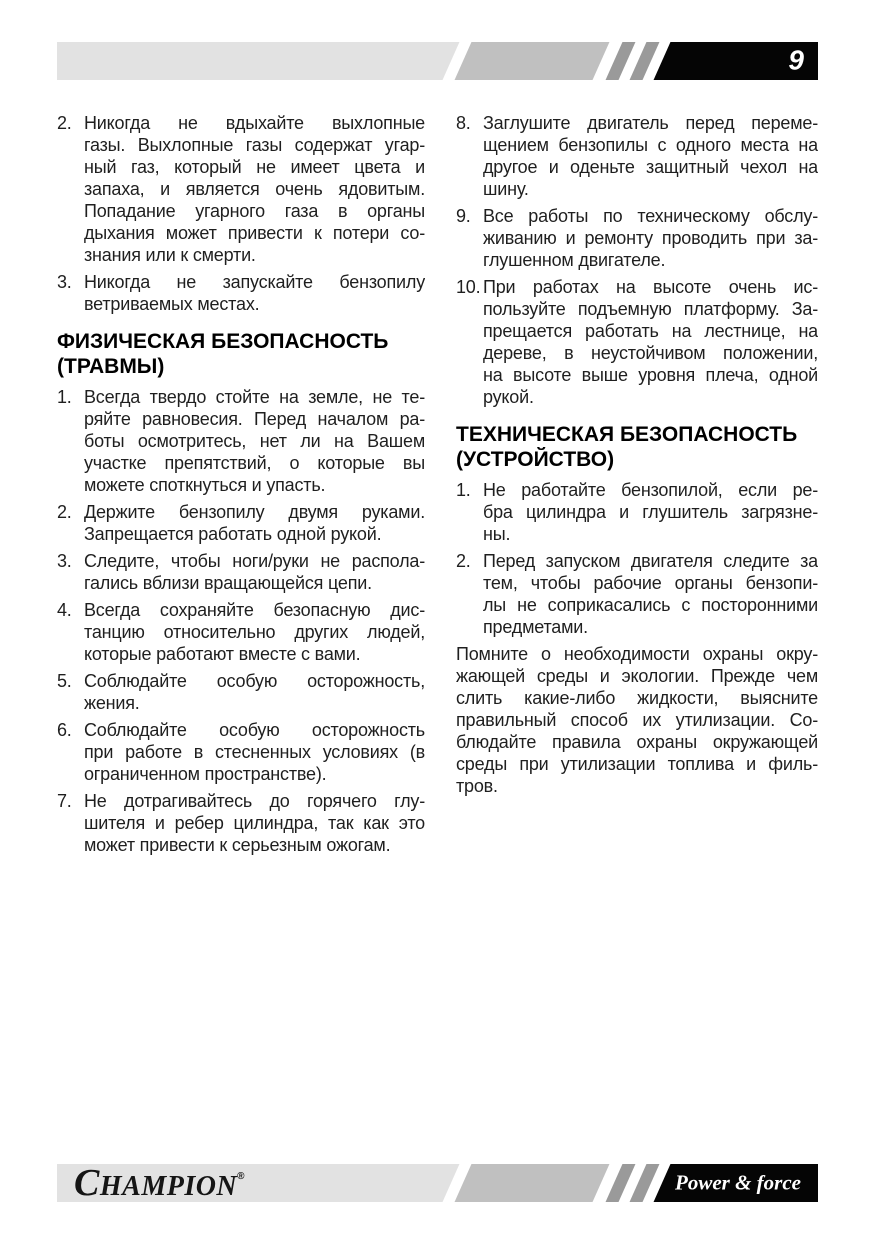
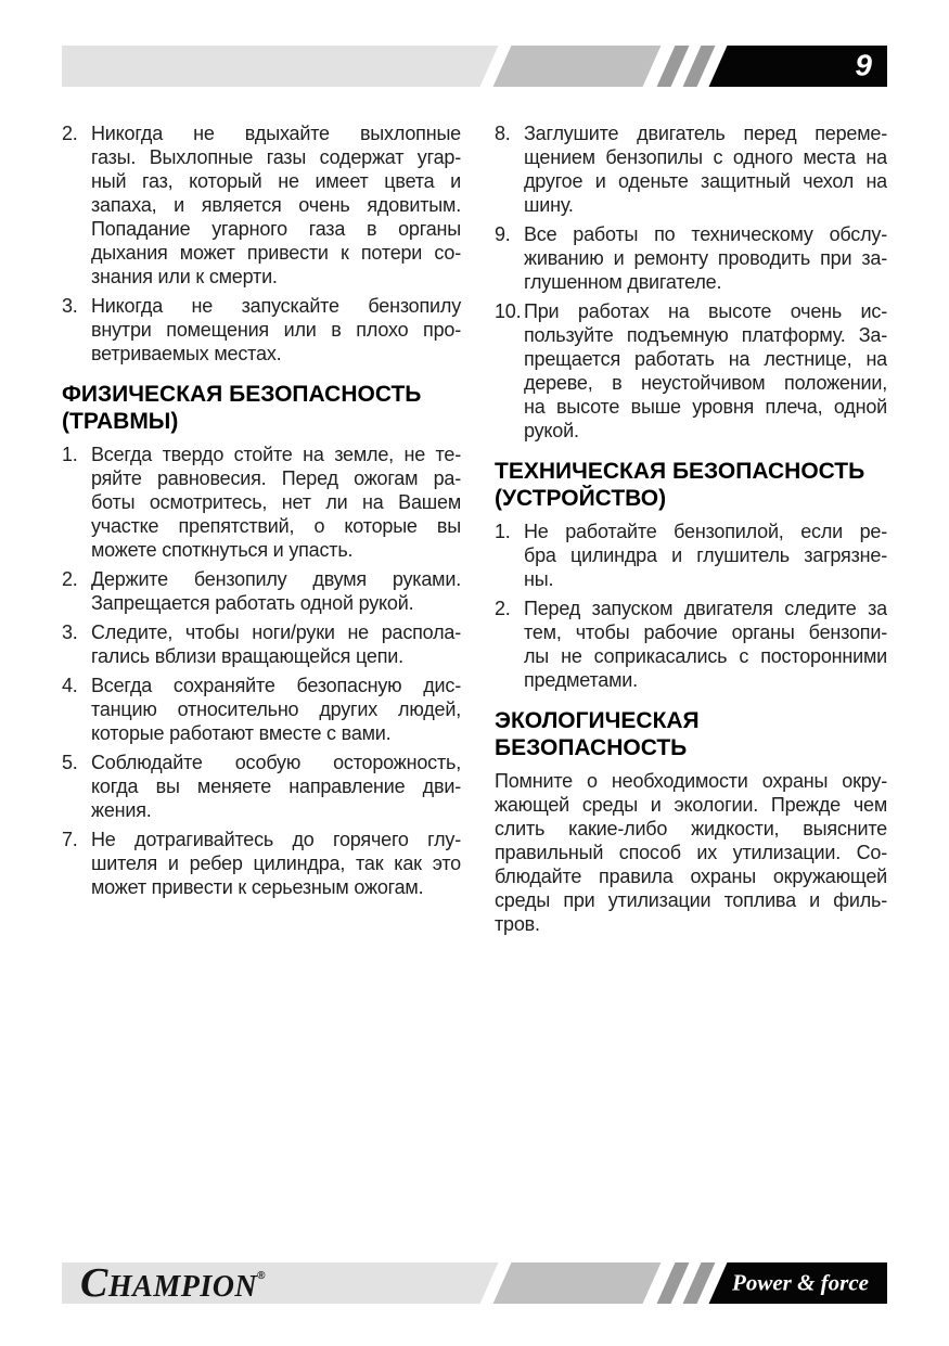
  9
  2.
  Никогда не вдыхайте выхлопные
  газы. Выхлопные газы содержат угар-
  ный газ, который не имеет цвета и
  запаха, и является очень ядовитым.
  Попадание угарного газа в органы
  дыхания может привести к потери со-
  знания или к смерти.
  3.
  Никогда не запускайте бензопилу
+ внутри помещения или в плохо про-
  ветриваемых местах.
  ФИЗИЧЕСКАЯ БЕЗОПАСНОСТЬ
  (ТРАВМЫ)
  1.
  Всегда твердо стойте на земле, не те-
- ряйте равновесия. Перед началом ра-
+ ряйте равновесия. Перед ожогам ра-
  боты осмотритесь, нет ли на Вашем
  участке препятствий, о которые вы
  можете споткнуться и упасть.
  2.
  Держите бензопилу двумя руками.
  Запрещается работать одной рукой.
  3.
  Следите, чтобы ноги/руки не распола-
  гались вблизи вращающейся цепи.
  4.
  Всегда сохраняйте безопасную дис-
  танцию относительно других людей,
  которые работают вместе с вами.
  5.
  Соблюдайте особую осторожность,
+ когда вы меняете направление дви-
  жения.
- 6.
- Соблюдайте особую осторожность
- при работе в стесненных условиях (в
- ограниченном пространстве).
  7.
  Не дотрагивайтесь до горячего глу-
  шителя и ребер цилиндра, так как это
  может привести к серьезным ожогам.
  8.
  Заглушите двигатель перед переме-
  щением бензопилы с одного места на
  другое и оденьте защитный чехол на
  шину.
  9.
  Все работы по техническому обслу-
  живанию и ремонту проводить при за-
  глушенном двигателе.
  10.
  При работах на высоте очень ис-
  пользуйте подъемную платформу. За-
  прещается работать на лестнице, на
  дереве, в неустойчивом положении,
  на высоте выше уровня плеча, одной
  рукой.
  ТЕХНИЧЕСКАЯ БЕЗОПАСНОСТЬ
  (УСТРОЙСТВО)
  1.
  Не работайте бензопилой, если ре-
  бра цилиндра и глушитель загрязне-
  ны.
  2.
  Перед запуском двигателя следите за
  тем, чтобы рабочие органы бензопи-
  лы не соприкасались с посторонними
  предметами.
+ ЭКОЛОГИЧЕСКАЯ
+ БЕЗОПАСНОСТЬ
  Помните о необходимости охраны окру-
  жающей среды и экологии. Прежде чем
  слить какие-либо жидкости, выясните
  правильный способ их утилизации. Со-
  блюдайте правила охраны окружающей
  среды при утилизации топлива и филь-
  тров.
  CHAMPION®
  Power & force
